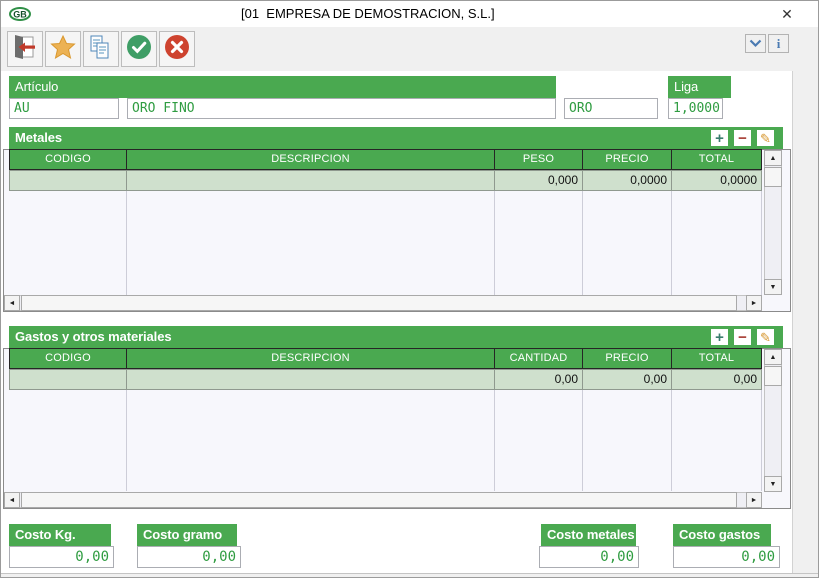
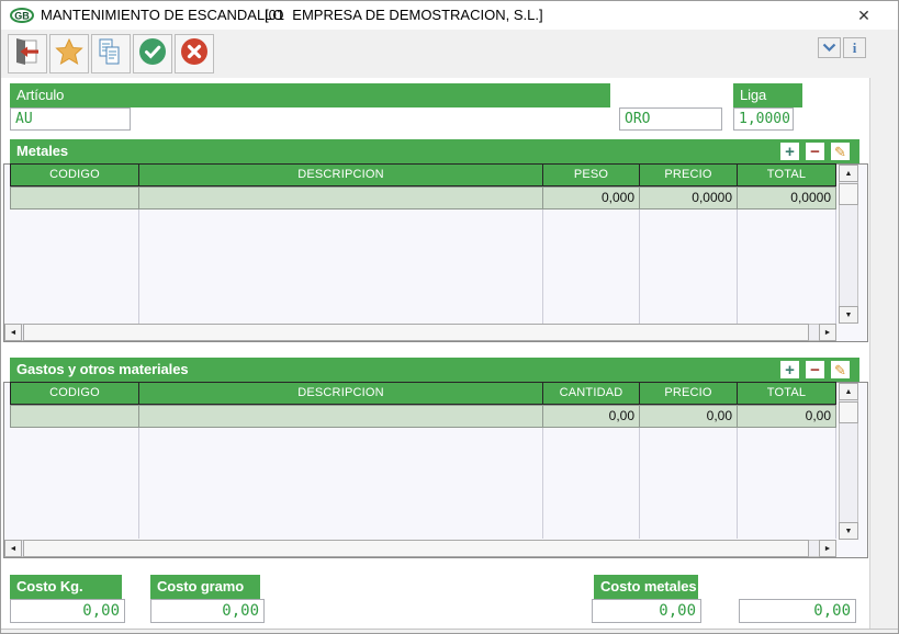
  GB
+ MANTENIMIENTO DE ESCANDALLO
  [01 EMPRESA DE DEMOSTRACION, S.L.]
  ✕
  i
  Artículo
  Liga
  AU
- ORO FINO
  ORO
  1,0000
  Metales
  +
  −
  ✎
  CODIGO
  DESCRIPCION
  PESO
  PRECIO
  TOTAL
  0,000
  0,0000
  0,0000
  Gastos y otros materiales
  +
  −
  ✎
  CODIGO
  DESCRIPCION
  CANTIDAD
  PRECIO
  TOTAL
  0,00
  0,00
  0,00
  Costo Kg.
  Costo gramo
  Costo metales
- Costo gastos
  0,00
  0,00
  0,00
  0,00
